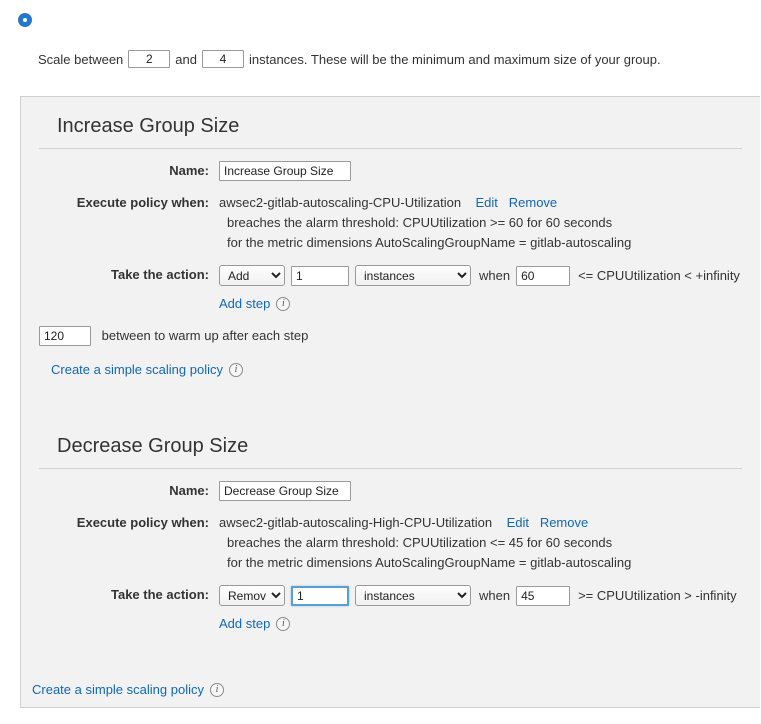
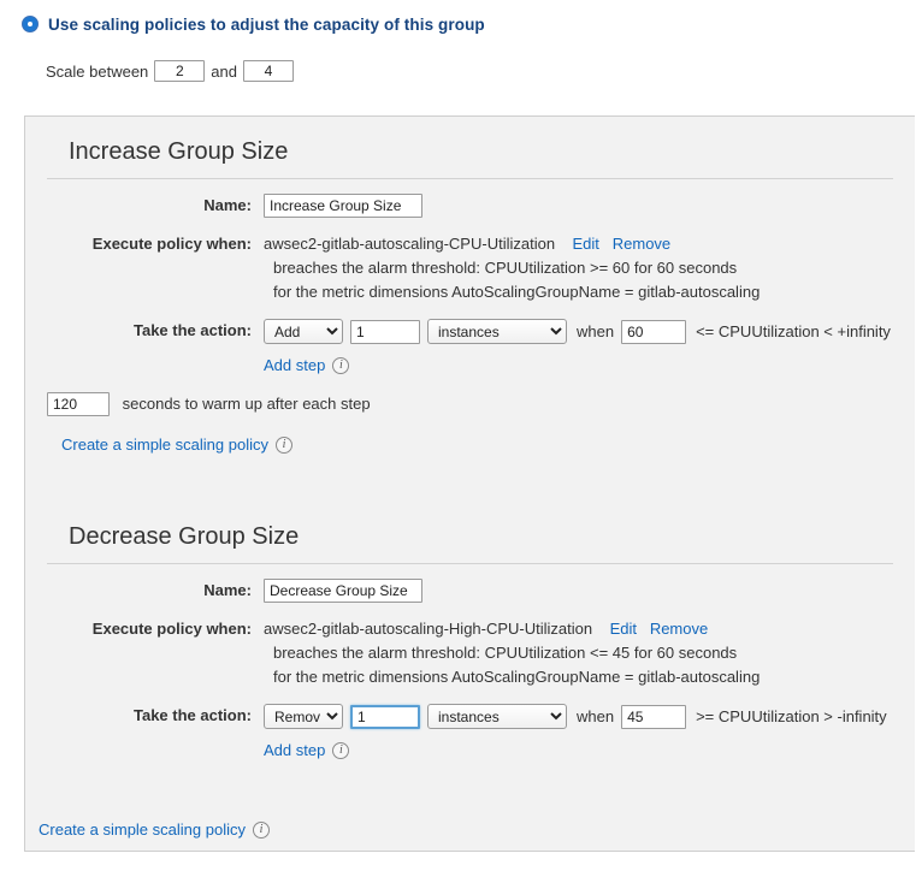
+ Use scaling policies to adjust the capacity of this group
  Scale between
  2
  and
  4
- instances. These will be the minimum and maximum size of your group.
  Increase Group Size
  Name:
  Increase Group Size
  Execute policy when:
  awsec2-gitlab-autoscaling-CPU-Utilization Edit Remove
  breaches the alarm threshold: CPUUtilization >= 60 for 60 seconds
  for the metric dimensions AutoScalingGroupName = gitlab-autoscaling
  Take the action:
  Add
  1
  instances
  when
  60
  <= CPUUtilization < +infinity
  Add step
  i
- 120 between to warm up after each step
+ 120 seconds to warm up after each step
  Create a simple scaling policy
  i
  Decrease Group Size
  Name:
  Decrease Group Size
  Execute policy when:
  awsec2-gitlab-autoscaling-High-CPU-Utilization Edit Remove
  breaches the alarm threshold: CPUUtilization <= 45 for 60 seconds
  for the metric dimensions AutoScalingGroupName = gitlab-autoscaling
  Take the action:
  Remov
  1
  instances
  when
  45
  >= CPUUtilization > -infinity
  Add step
  i
  Create a simple scaling policy
  i
